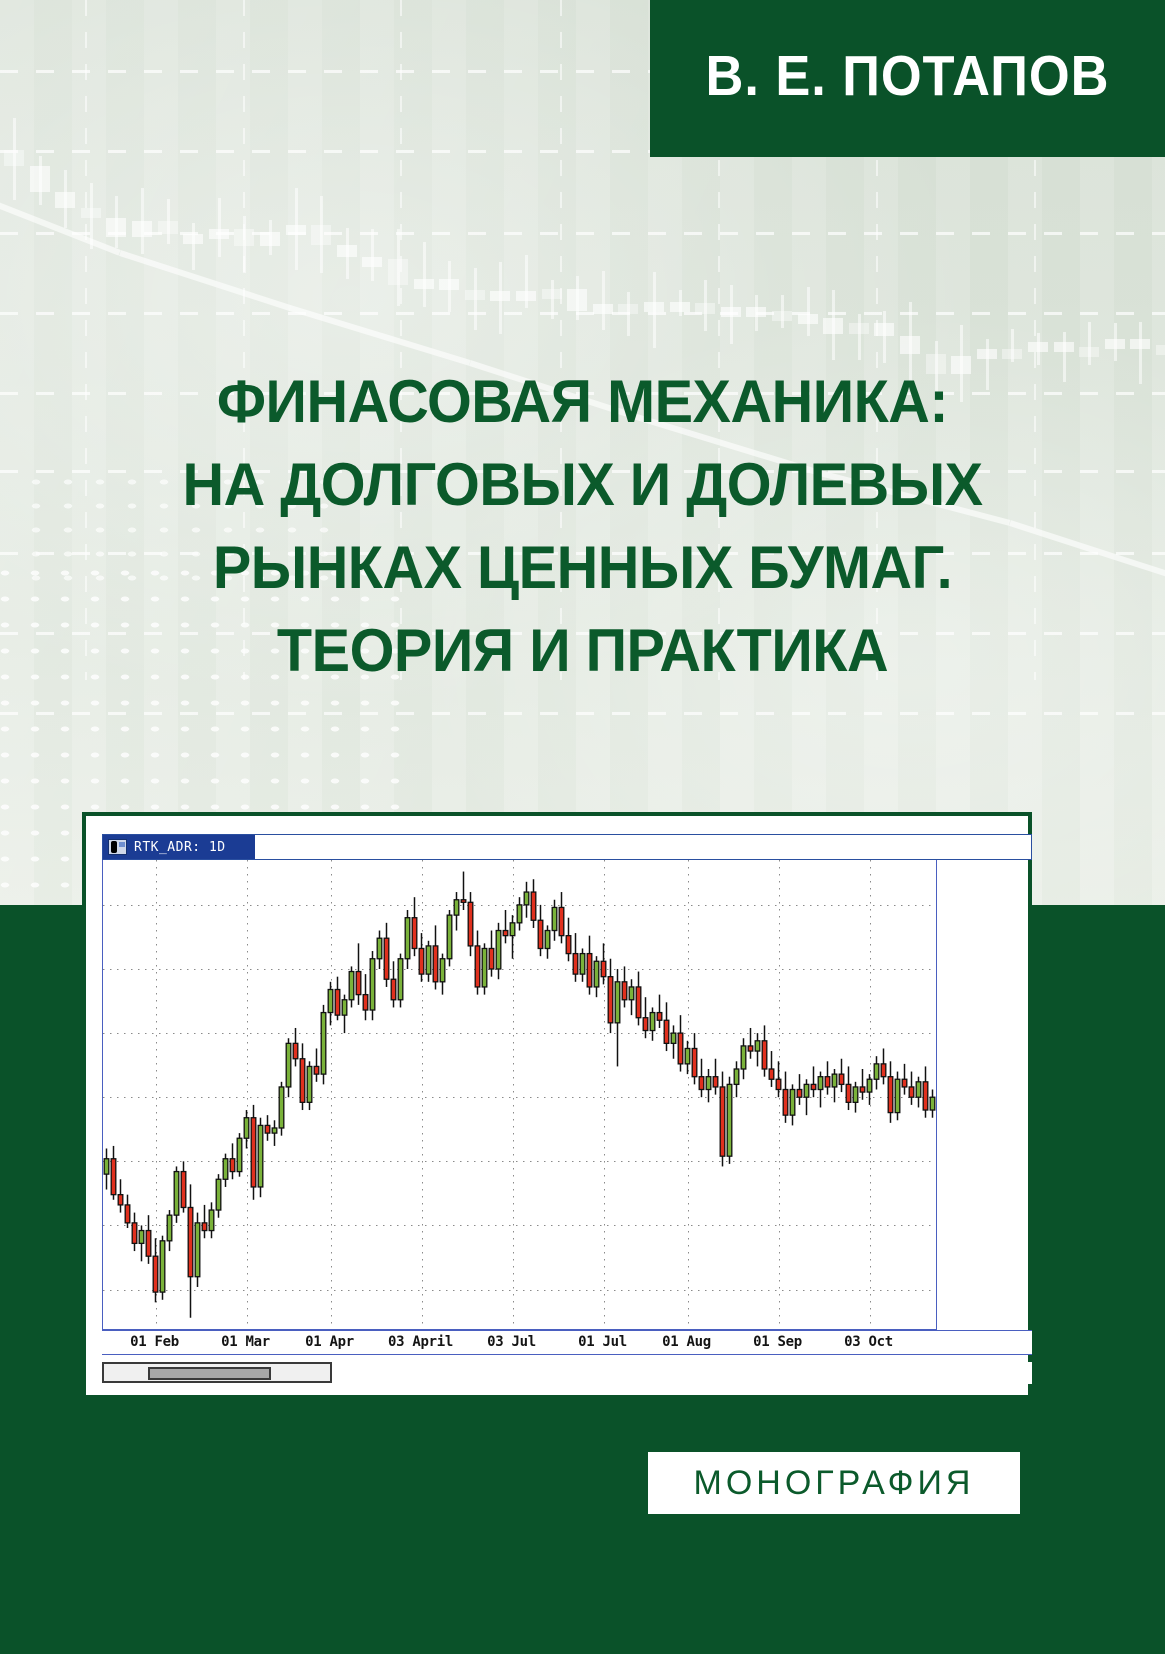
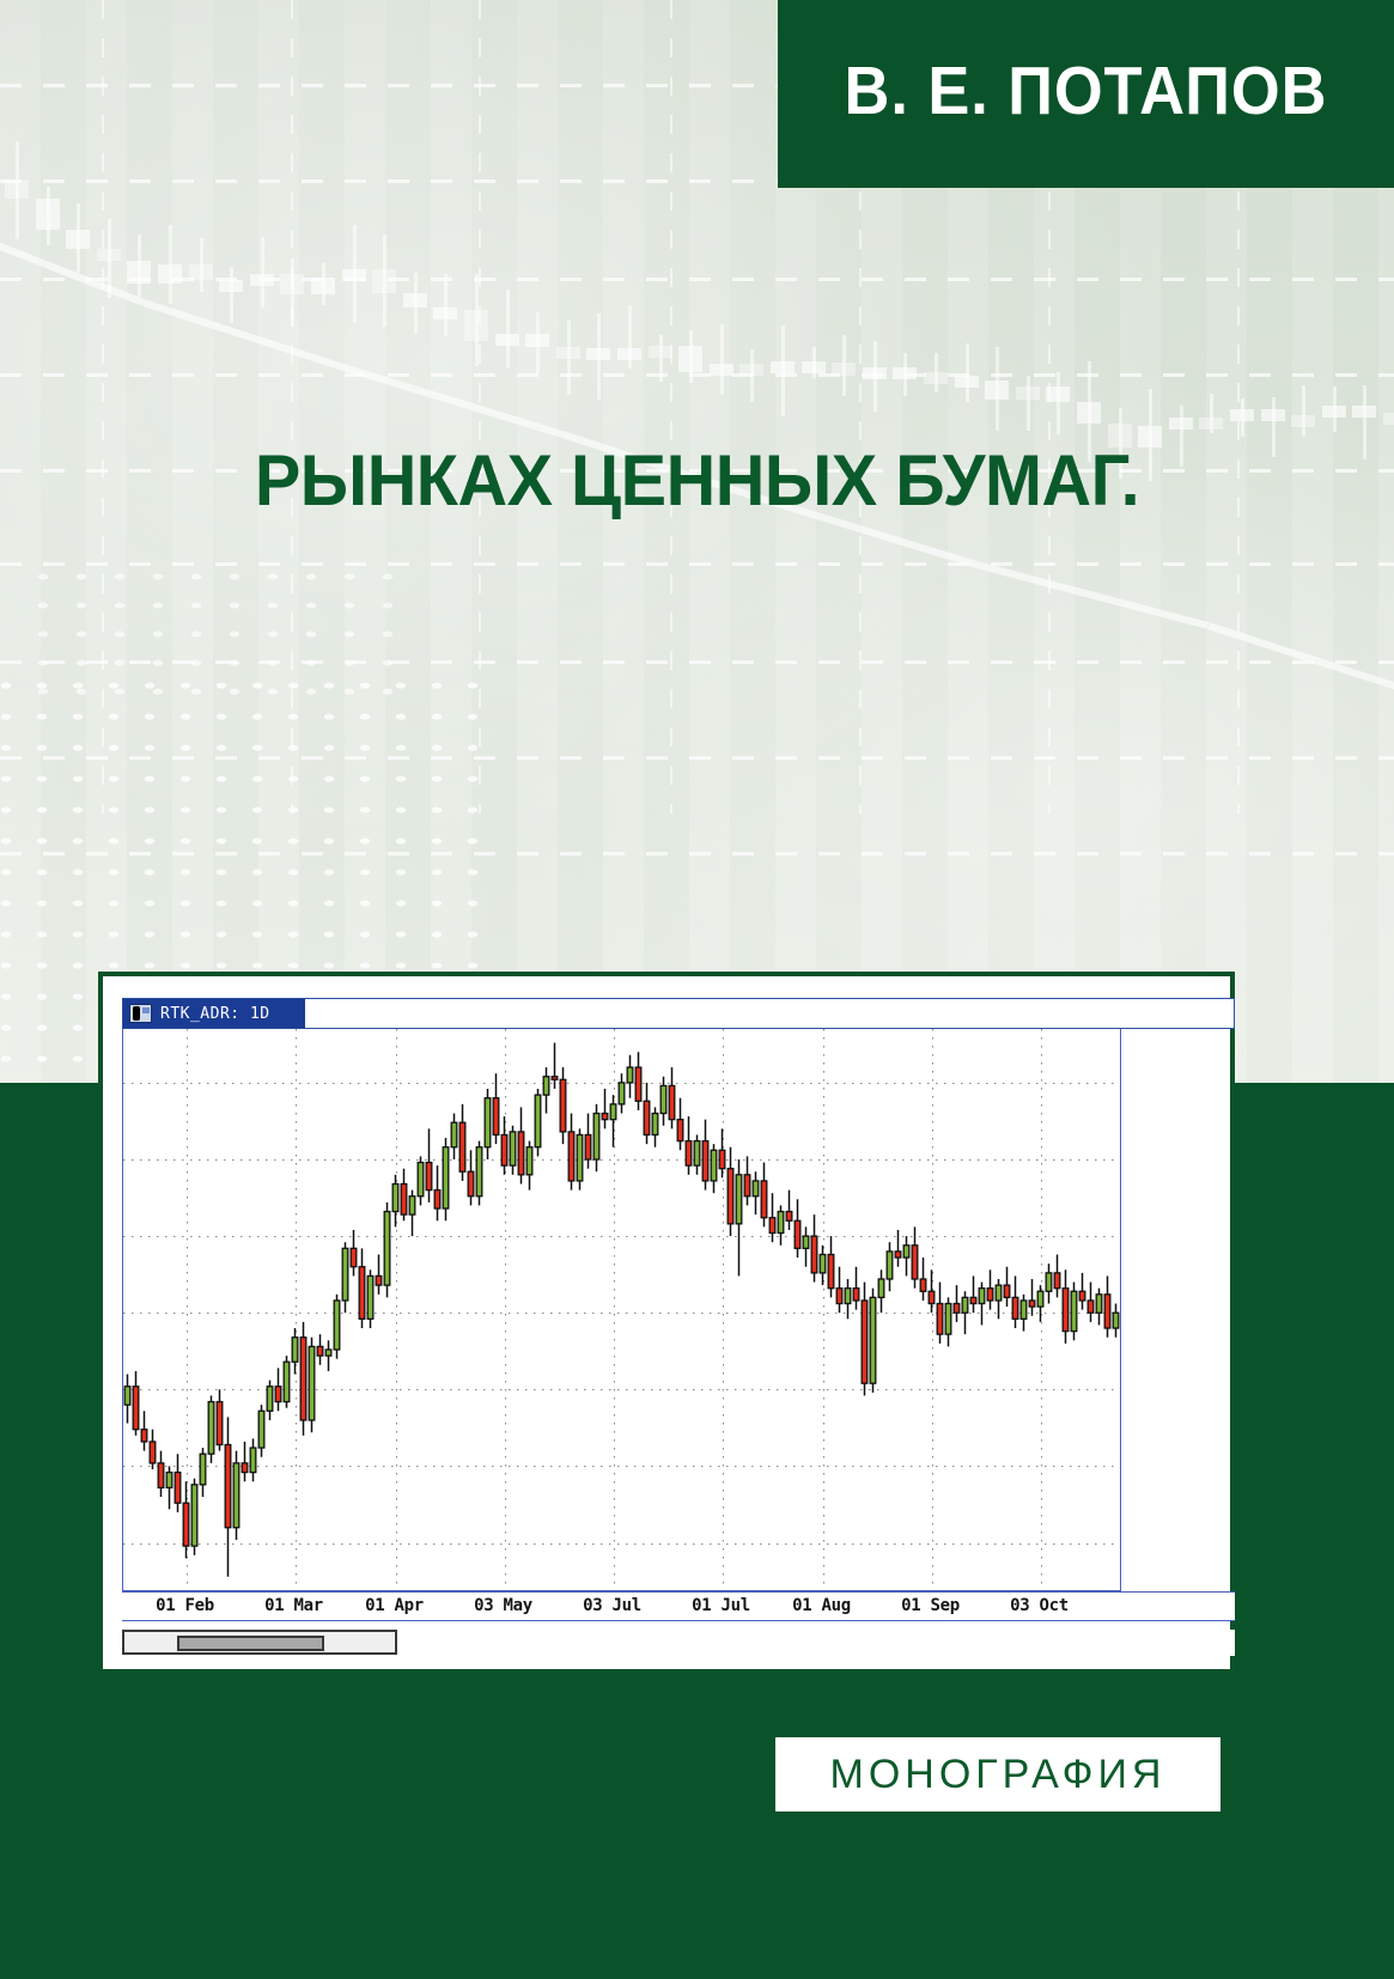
  В. Е. ПОТАПОВ
- ФИНАСОВАЯ МЕХАНИКА:
- НА ДОЛГОВЫХ И ДОЛЕВЫХ
  РЫНКАХ ЦЕННЫХ БУМАГ.
- ТЕОРИЯ И ПРАКТИКА
  RTK_ADR: 1D
  01 Feb
  01 Mar
  01 Apr
- 03 April
+ 03 May
  03 Jul
  01 Jul
  01 Aug
  01 Sep
  03 Oct
  МОНОГРАФИЯ
